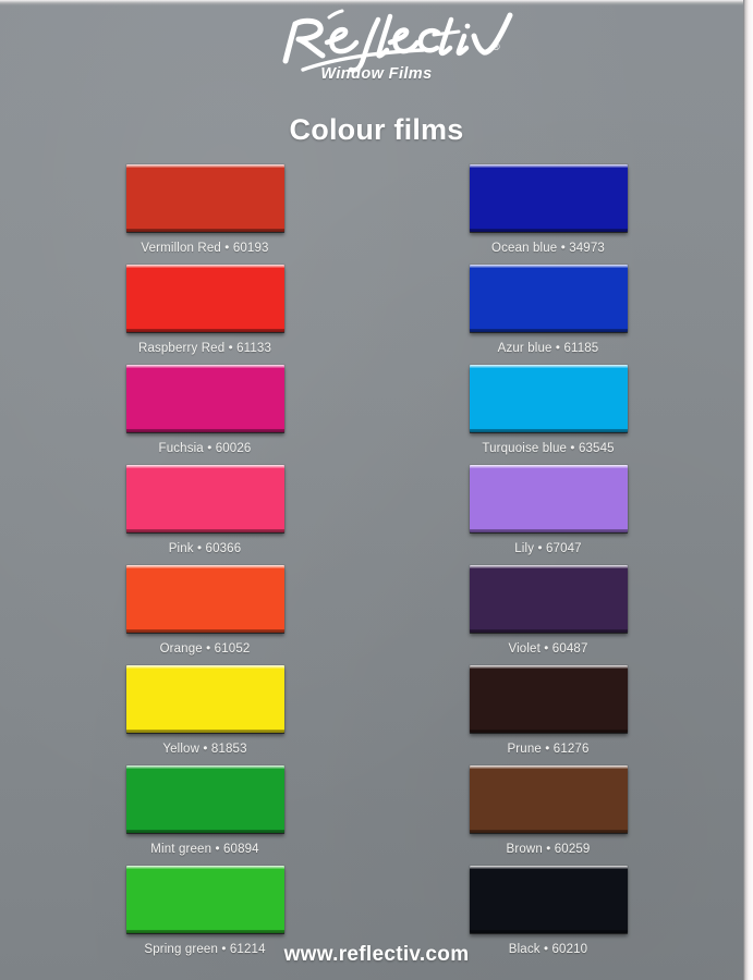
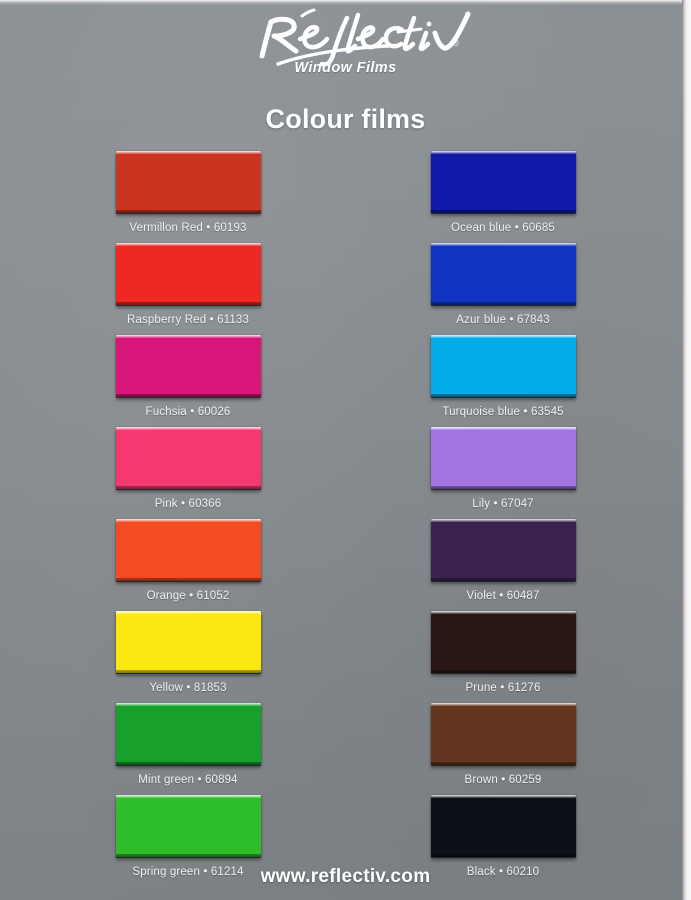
  ®
  Window Films
  Colour films
  Vermillon Red • 60193
- Ocean blue • 34973
+ Ocean blue • 60685
  Raspberry Red • 61133
- Azur blue • 61185
+ Azur blue • 67843
  Fuchsia • 60026
  Turquoise blue • 63545
  Pink • 60366
  Lily • 67047
  Orange • 61052
  Violet • 60487
  Yellow • 81853
  Prune • 61276
  Mint green • 60894
  Brown • 60259
  Spring green • 61214
  Black • 60210
  www.reflectiv.com
